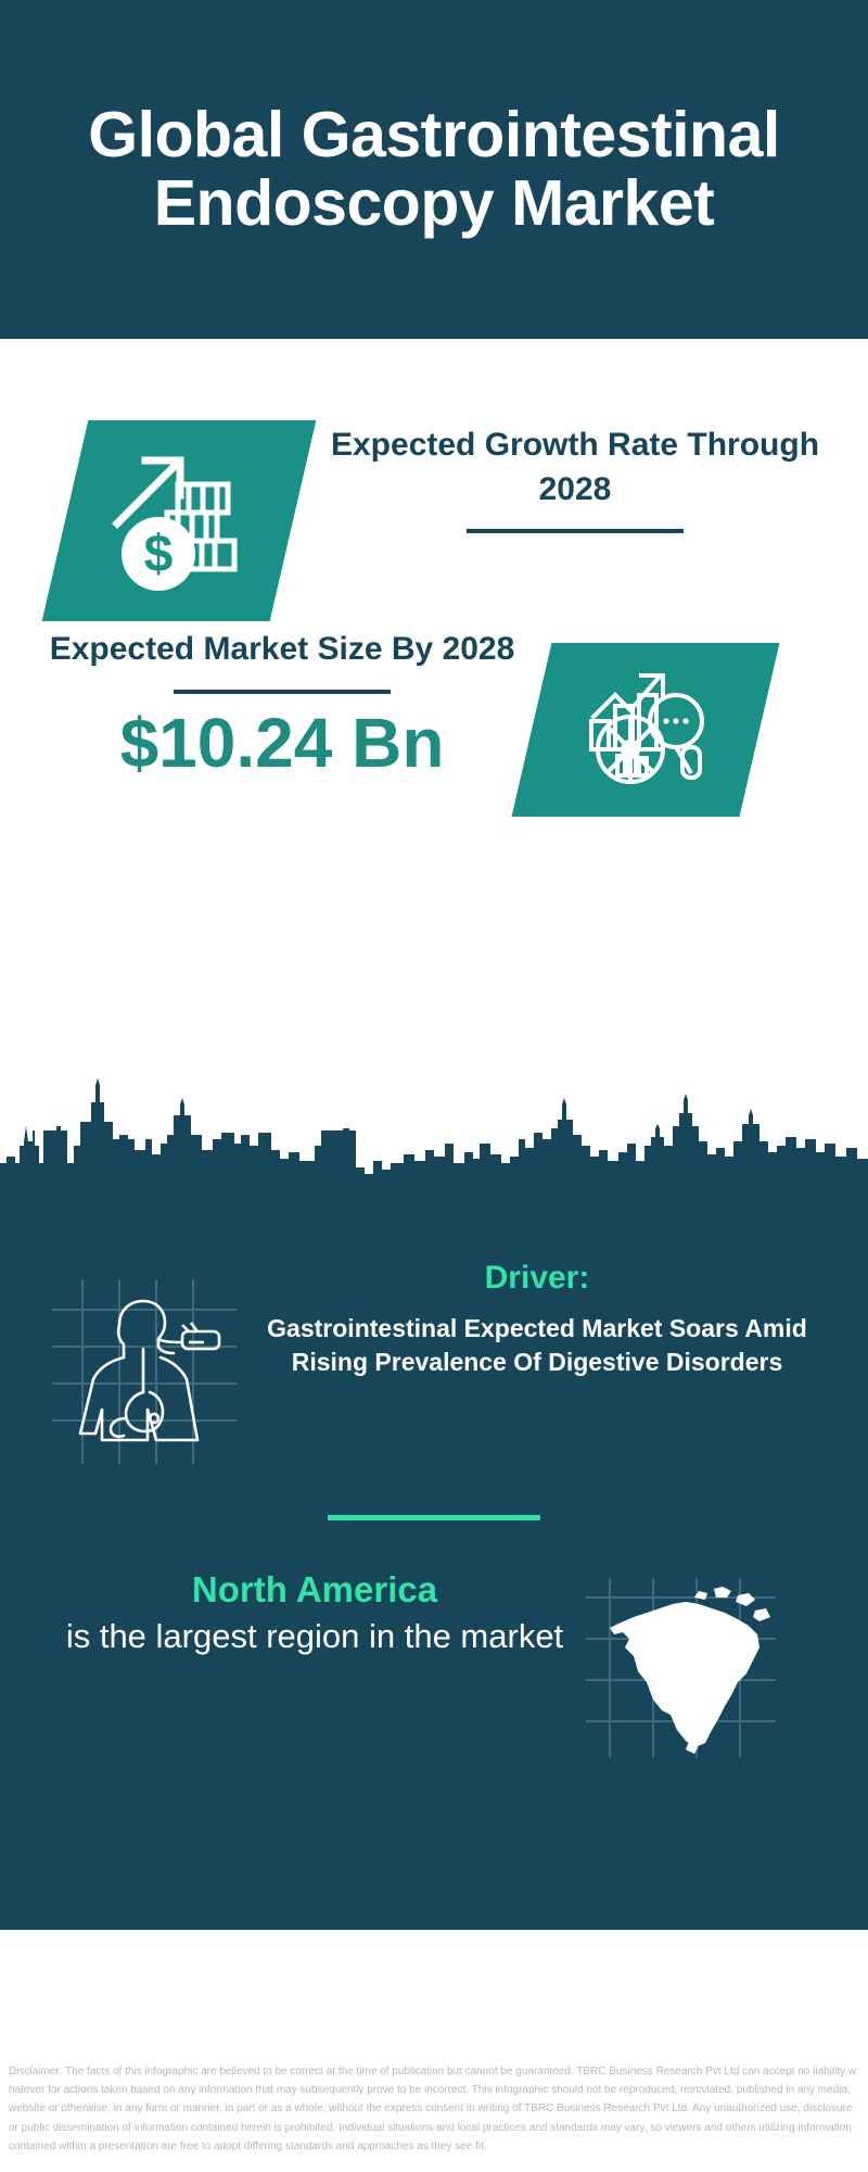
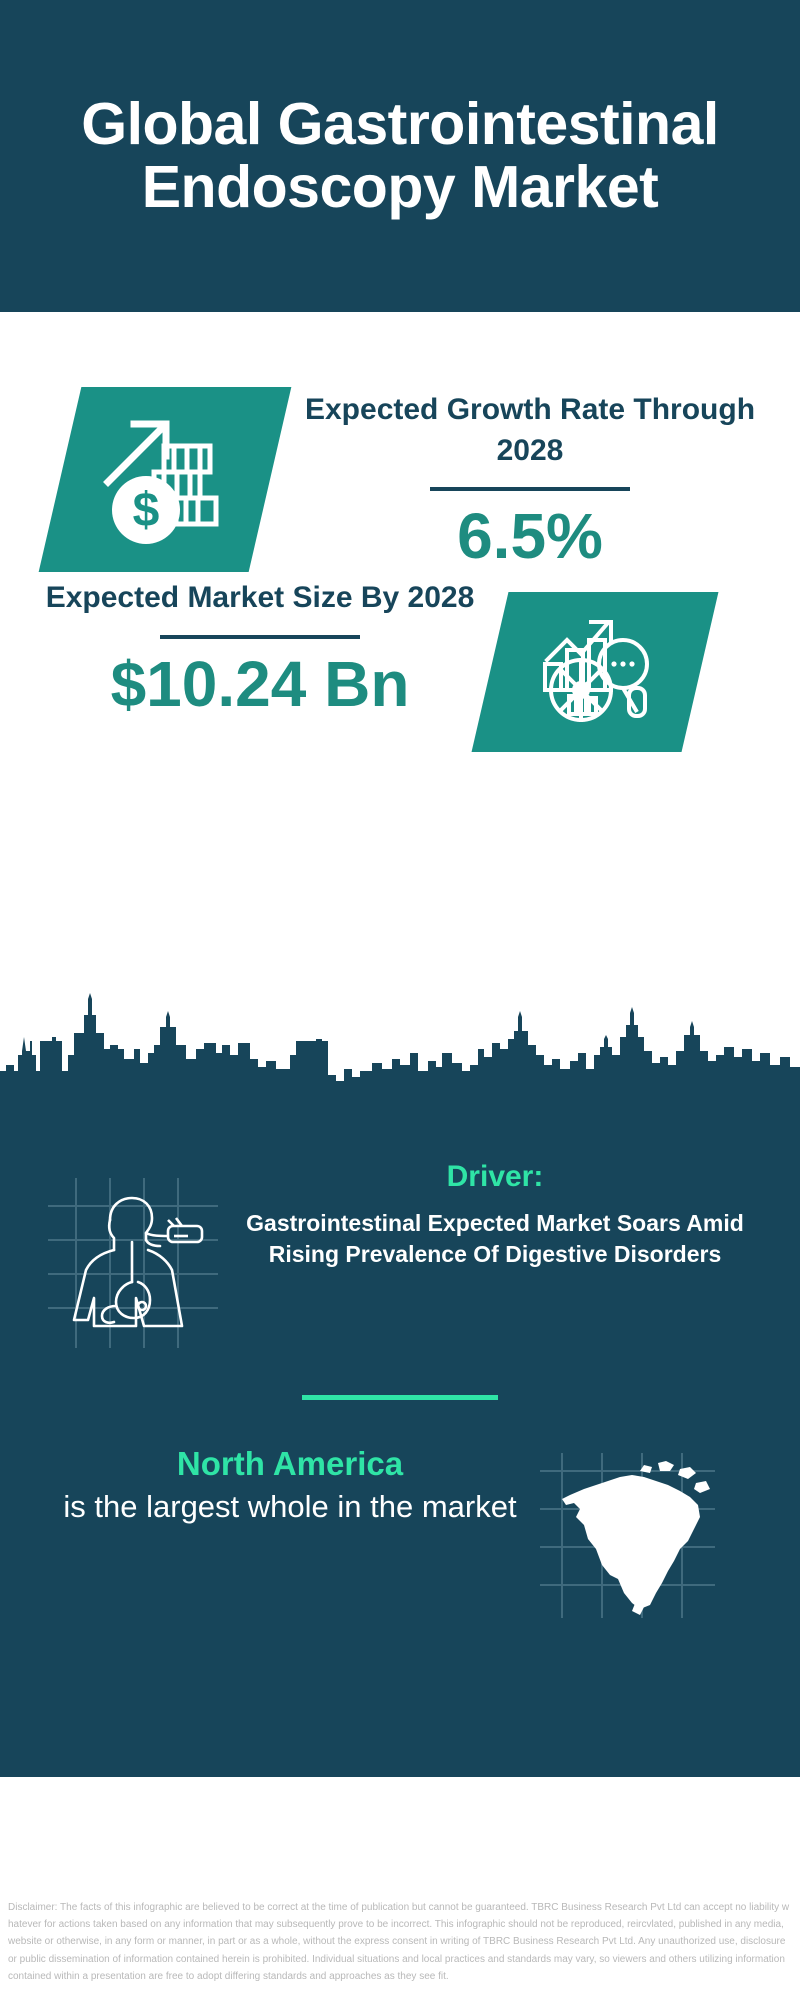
  Global Gastrointestinal Endoscopy Market
  Expected Growth Rate Through 2028
+ 6.5%
  Expected Market Size By 2028
  $10.24 Bn
  Driver:
  Gastrointestinal Expected Market Soars Amid Rising Prevalence Of Digestive Disorders
  North America
- is the largest region in the market
+ is the largest whole in the market
  Disclaimer: The facts of this infographic are believed to be correct at the time of publication but cannot be guaranteed. TBRC Business Research Pvt Ltd can accept no liability whatever for actions taken based on any information that may subsequently prove to be incorrect. This infographic should not be reproduced, reircvlated, published in any media, website or otherwise, in any form or manner, in part or as a whole, without the express consent in writing of TBRC Business Research Pvt Ltd. Any unauthorized use, disclosure or public dissemination of information contained herein is prohibited. Individual situations and local practices and standards may vary, so viewers and others utilizing information contained within a presentation are free to adopt differing standards and approaches as they see fit.
